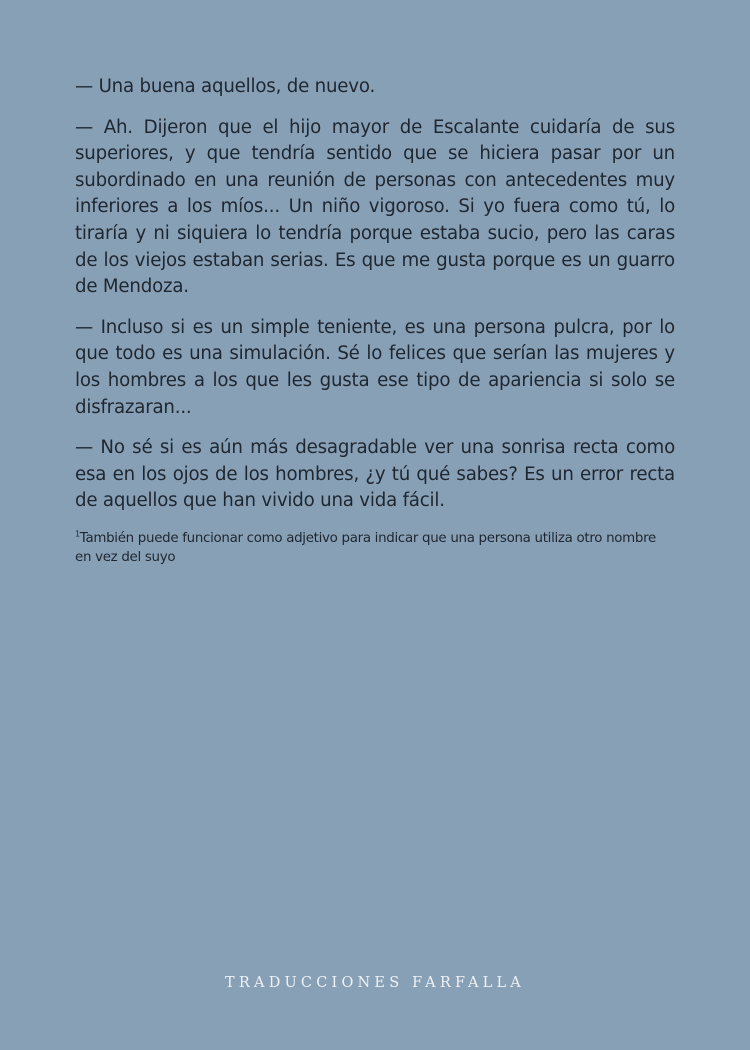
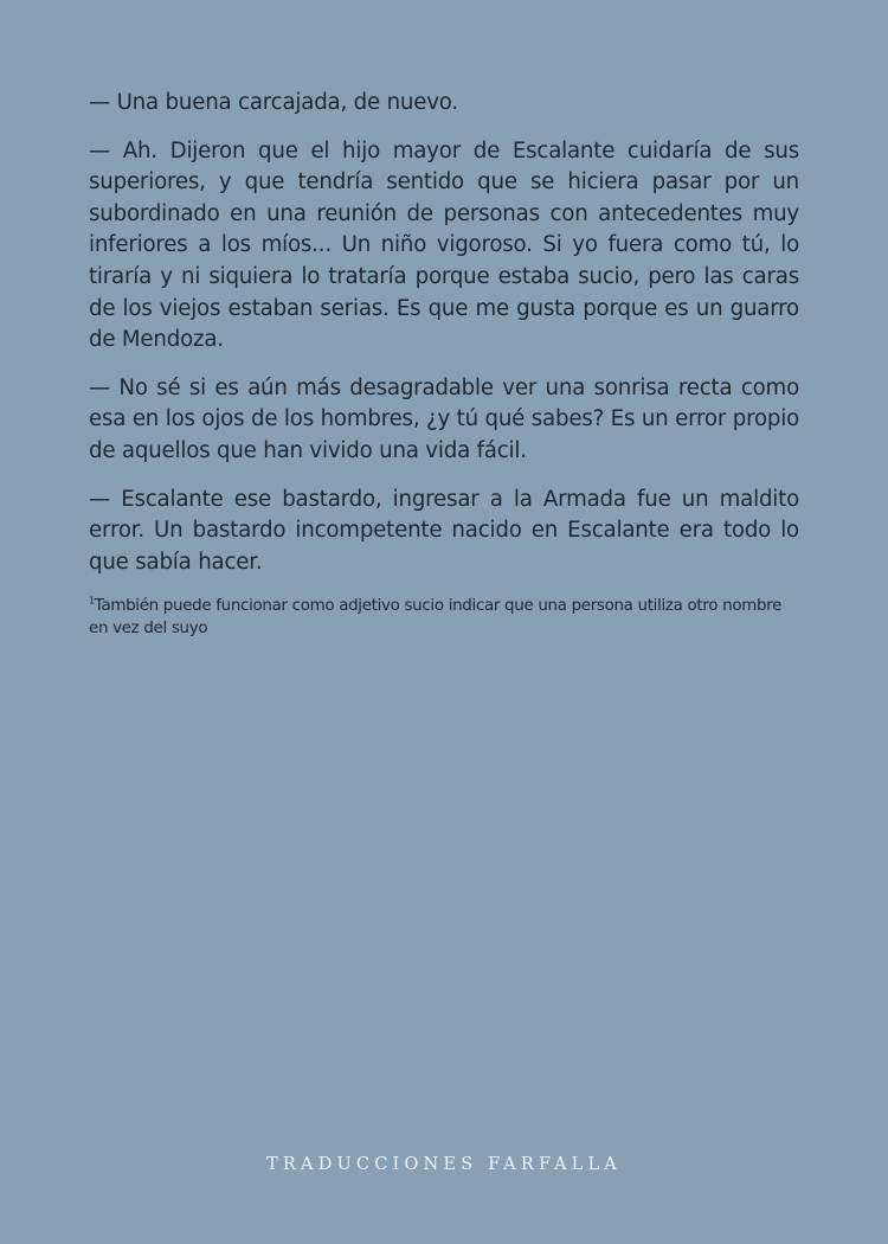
- — Una buena aquellos, de nuevo.
+ — Una buena carcajada, de nuevo.
- — Ah. Dijeron que el hijo mayor de Escalante cuidaría de sus superiores, y que tendría sentido que se hiciera pasar por un subordinado en una reunión de personas con antecedentes muy inferiores a los míos... Un niño vigoroso. Si yo fuera como tú, lo tiraría y ni siquiera lo tendría porque estaba sucio, pero las caras de los viejos estaban serias. Es que me gusta porque es un guarro de Mendoza.
+ — Ah. Dijeron que el hijo mayor de Escalante cuidaría de sus superiores, y que tendría sentido que se hiciera pasar por un subordinado en una reunión de personas con antecedentes muy inferiores a los míos... Un niño vigoroso. Si yo fuera como tú, lo tiraría y ni siquiera lo trataría porque estaba sucio, pero las caras de los viejos estaban serias. Es que me gusta porque es un guarro de Mendoza.
- — Incluso si es un simple teniente, es una persona pulcra, por lo que todo es una simulación. Sé lo felices que serían las mujeres y los hombres a los que les gusta ese tipo de apariencia si solo se disfrazaran...
- — No sé si es aún más desagradable ver una sonrisa recta como esa en los ojos de los hombres, ¿y tú qué sabes? Es un error recta de aquellos que han vivido una vida fácil.
+ — No sé si es aún más desagradable ver una sonrisa recta como esa en los ojos de los hombres, ¿y tú qué sabes? Es un error propio de aquellos que han vivido una vida fácil.
+ — Escalante ese bastardo, ingresar a la Armada fue un maldito error. Un bastardo incompetente nacido en Escalante era todo lo que sabía hacer.
- 1También puede funcionar como adjetivo para indicar que una persona utiliza otro nombre en vez del suyo
+ 1También puede funcionar como adjetivo sucio indicar que una persona utiliza otro nombre en vez del suyo
  TRADUCCIONES FARFALLA
